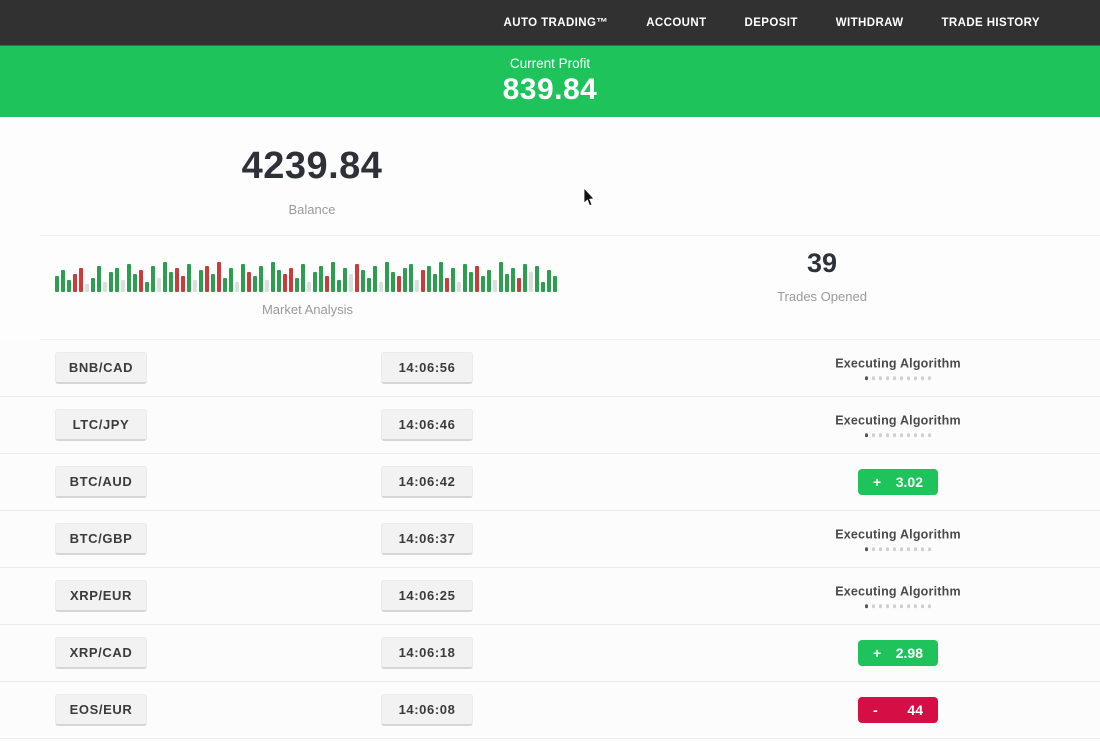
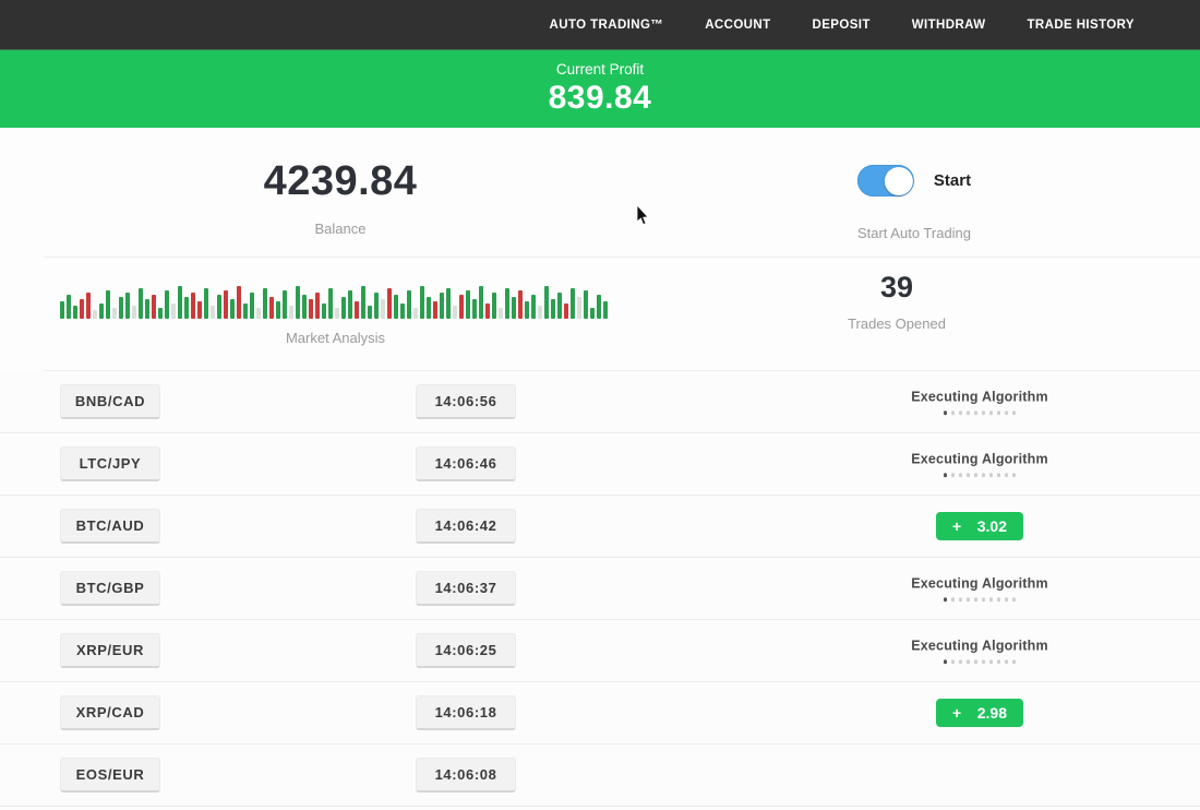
  AUTO TRADING™
  ACCOUNT
  DEPOSIT
  WITHDRAW
  TRADE HISTORY
  Current Profit
  839.84
  4239.84
  Balance
+ Start
+ Start Auto Trading
  Market Analysis
  39
  Trades Opened
  BNB/CAD
  14:06:56
  Executing Algorithm
  LTC/JPY
  14:06:46
  Executing Algorithm
  BTC/AUD
  14:06:42
  +
  3.02
  BTC/GBP
  14:06:37
  Executing Algorithm
  XRP/EUR
  14:06:25
  Executing Algorithm
  XRP/CAD
  14:06:18
  +
  2.98
  EOS/EUR
  14:06:08
- -
- 44
